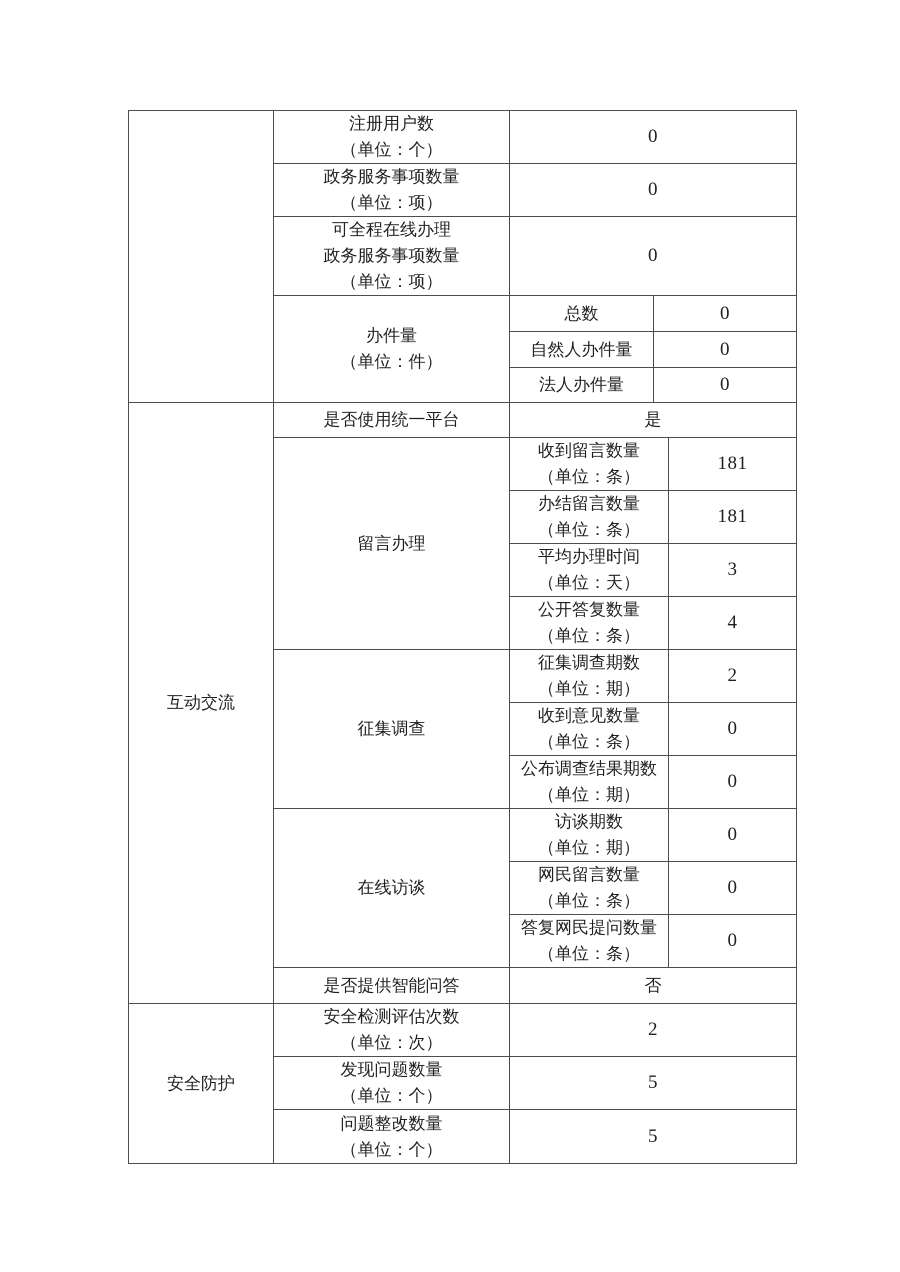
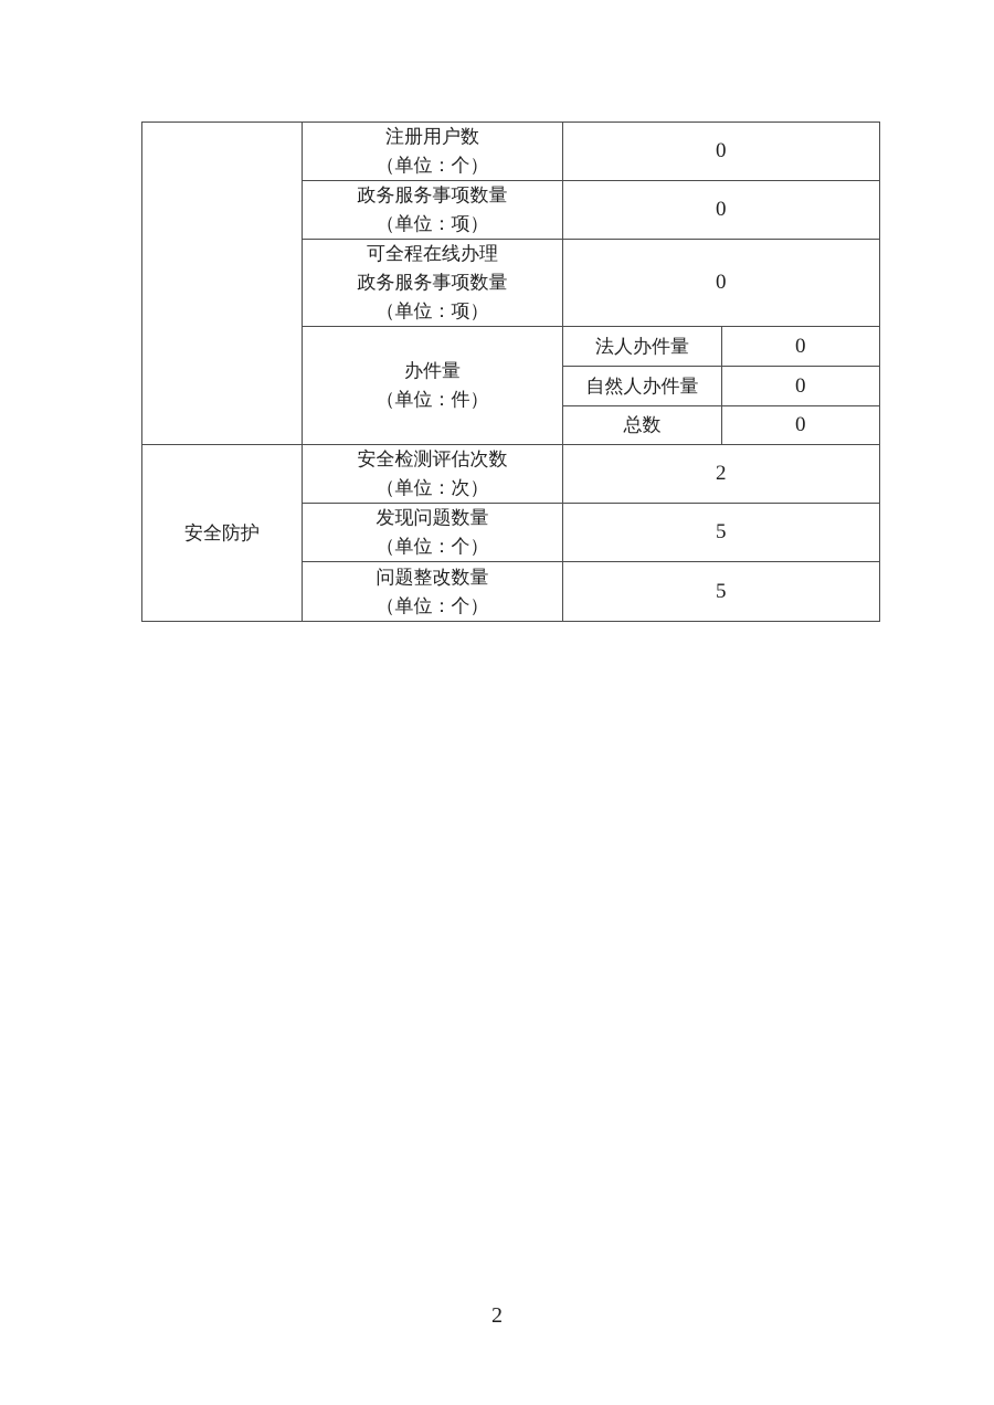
  	注册用户数 （单位：个）	0
  政务服务事项数量 （单位：项）	0
  可全程在线办理 政务服务事项数量 （单位：项）	0
- 办件量 （单位：件）	总数	0
+ 办件量 （单位：件）	法人办件量	0
  自然人办件量	0
- 法人办件量	0
+ 总数	0
- 互动交流	是否使用统一平台	是
- 留言办理	收到留言数量 （单位：条）	181
- 办结留言数量 （单位：条）	181
- 平均办理时间 （单位：天）	3
- 公开答复数量 （单位：条）	4
- 征集调查	征集调查期数 （单位：期）	2
- 收到意见数量 （单位：条）	0
- 公布调查结果期数 （单位：期）	0
- 在线访谈	访谈期数 （单位：期）	0
- 网民留言数量 （单位：条）	0
- 答复网民提问数量 （单位：条）	0
- 是否提供智能问答	否
  安全防护	安全检测评估次数 （单位：次）	2
  发现问题数量 （单位：个）	5
  问题整改数量 （单位：个）	5
+ 2
